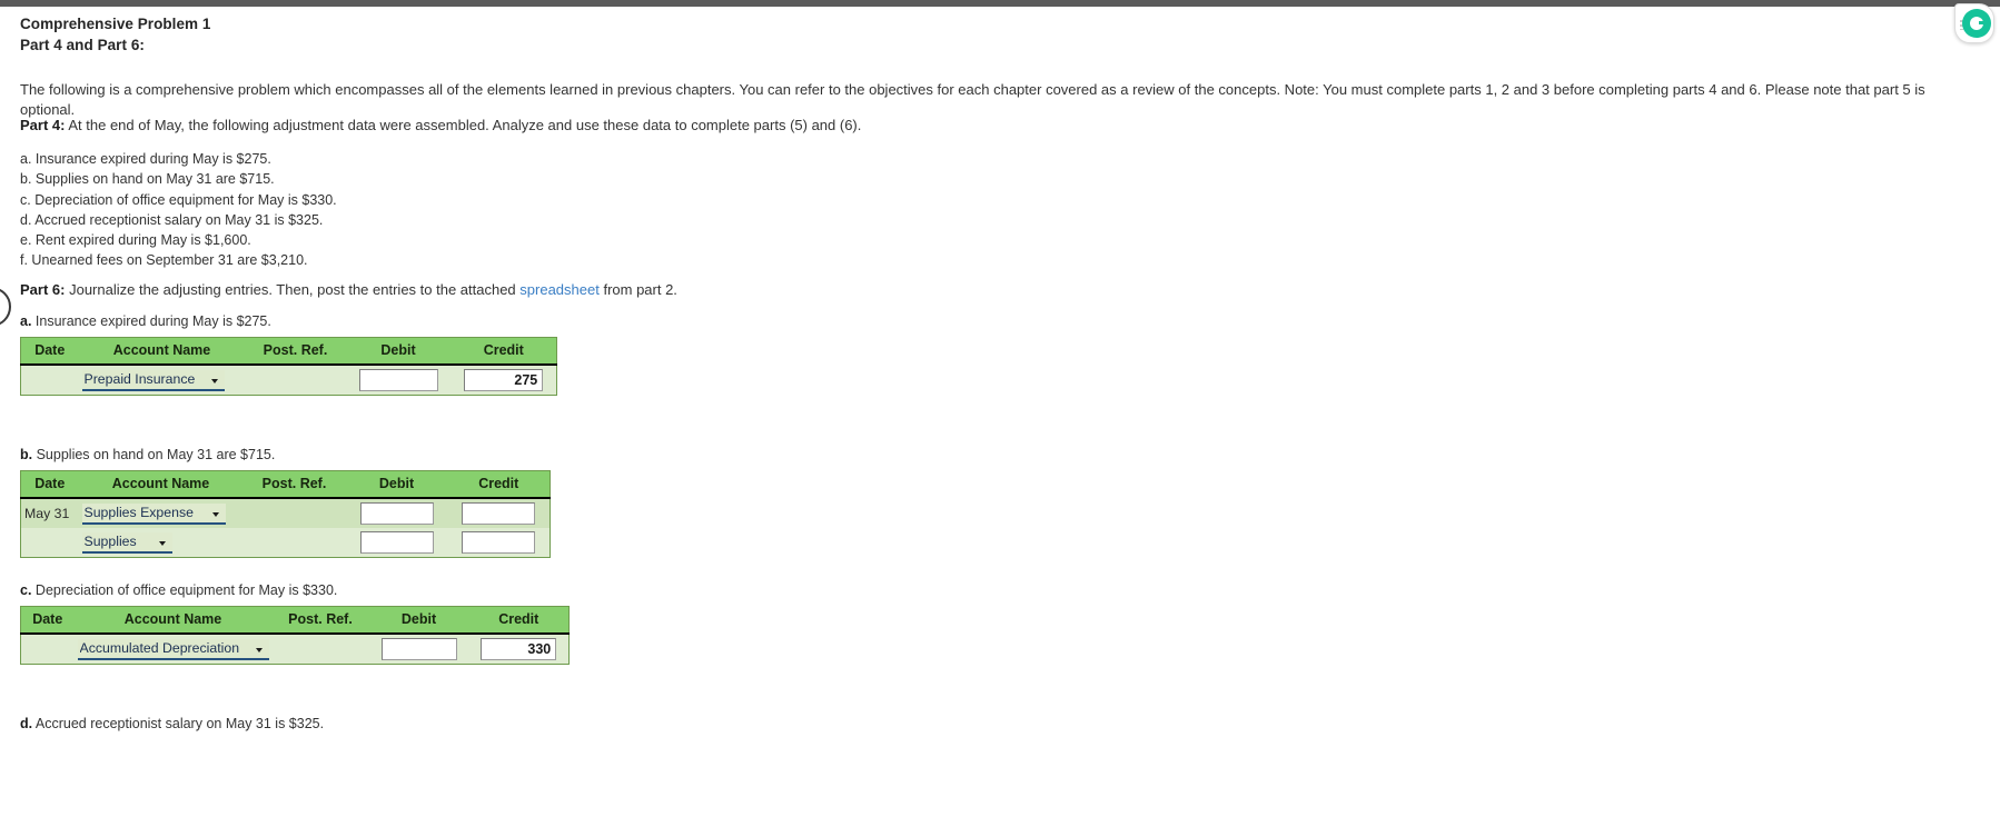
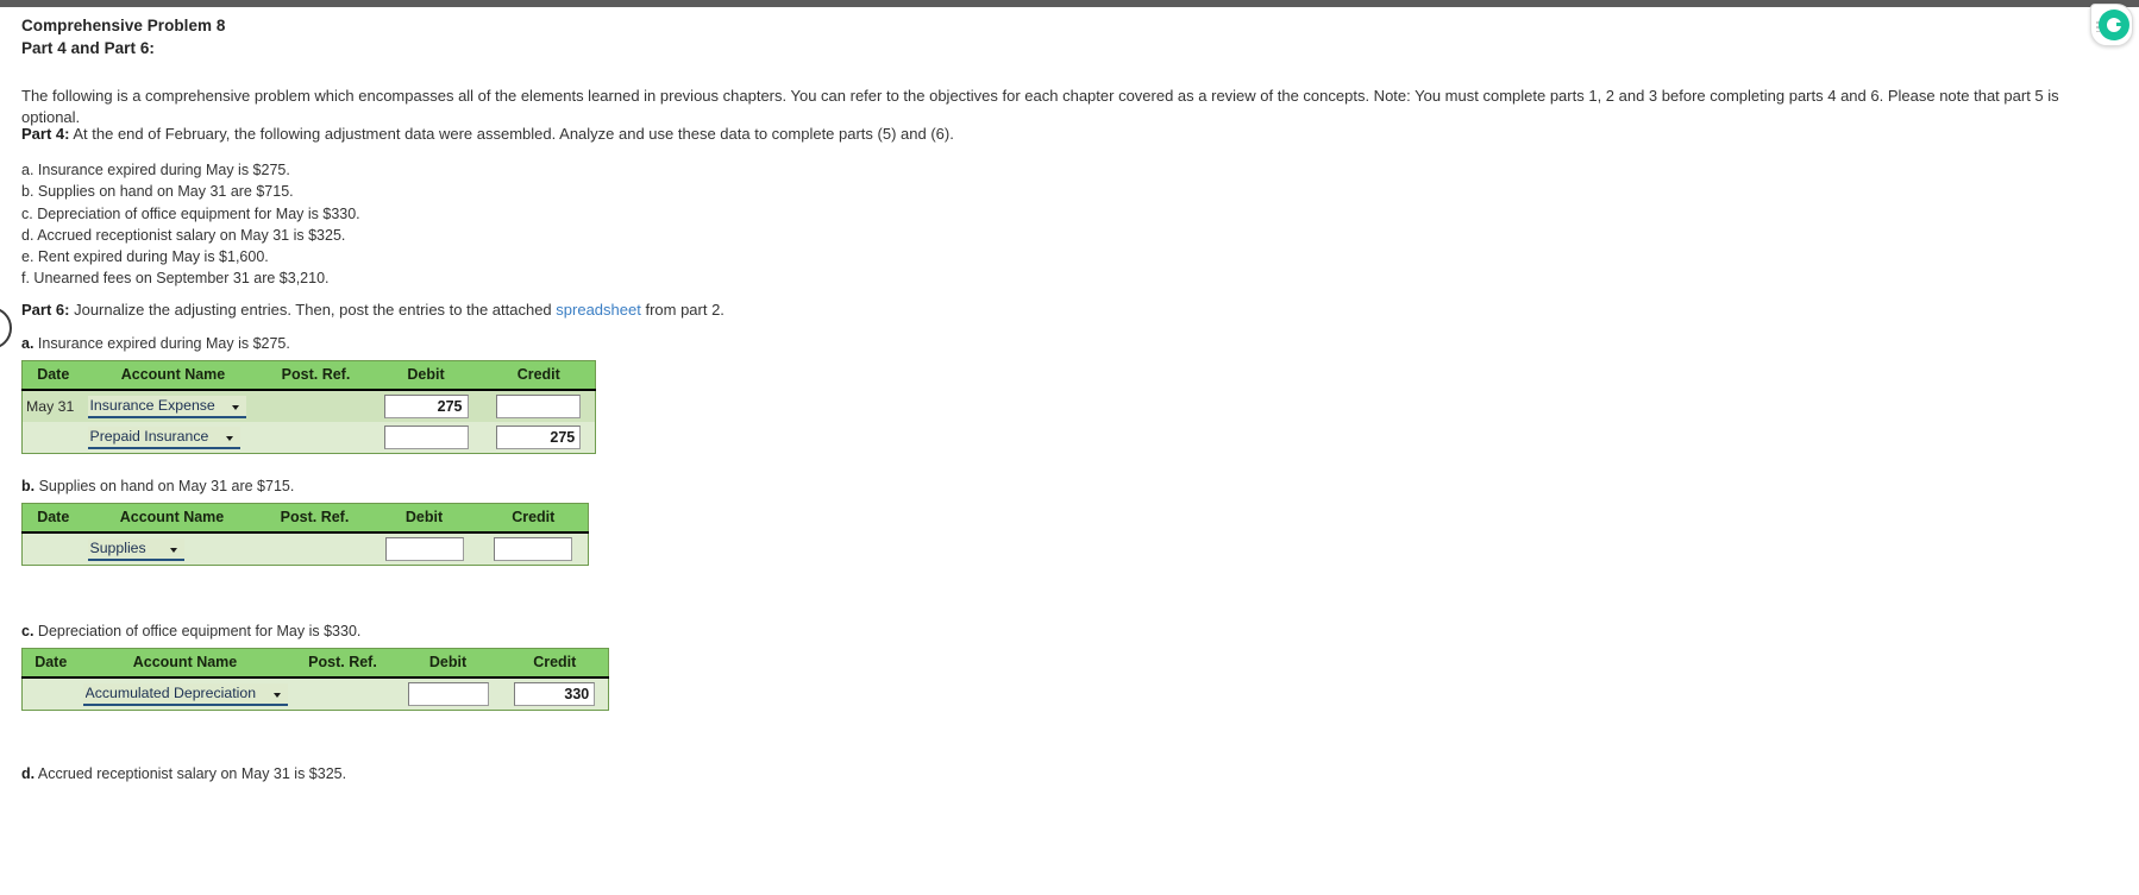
- Comprehensive Problem 1
+ Comprehensive Problem 8
  Part 4 and Part 6:
  The following is a comprehensive problem which encompasses all of the elements learned in previous chapters. You can refer to the objectives for each chapter covered as a review of the concepts. Note: You must complete parts 1, 2 and 3 before completing parts 4 and 6. Please note that part 5 is optional.
- Part 4: At the end of May, the following adjustment data were assembled. Analyze and use these data to complete parts (5) and (6).
+ Part 4: At the end of February, the following adjustment data were assembled. Analyze and use these data to complete parts (5) and (6).
  a. Insurance expired during May is $275.
  b. Supplies on hand on May 31 are $715.
  c. Depreciation of office equipment for May is $330.
  d. Accrued receptionist salary on May 31 is $325.
  e. Rent expired during May is $1,600.
  f. Unearned fees on September 31 are $3,210.
  Part 6: Journalize the adjusting entries. Then, post the entries to the attached spreadsheet from part 2.
  a. Insurance expired during May is $275.
  Date	Account Name	Post. Ref.	Debit	Credit
+ May 31	Insurance Expense		275
  	Prepaid Insurance			275
  b. Supplies on hand on May 31 are $715.
  Date	Account Name	Post. Ref.	Debit	Credit
- May 31	Supplies Expense
  	Supplies
  c. Depreciation of office equipment for May is $330.
  Date	Account Name	Post. Ref.	Debit	Credit
  	Accumulated Depreciation			330
  d. Accrued receptionist salary on May 31 is $325.
